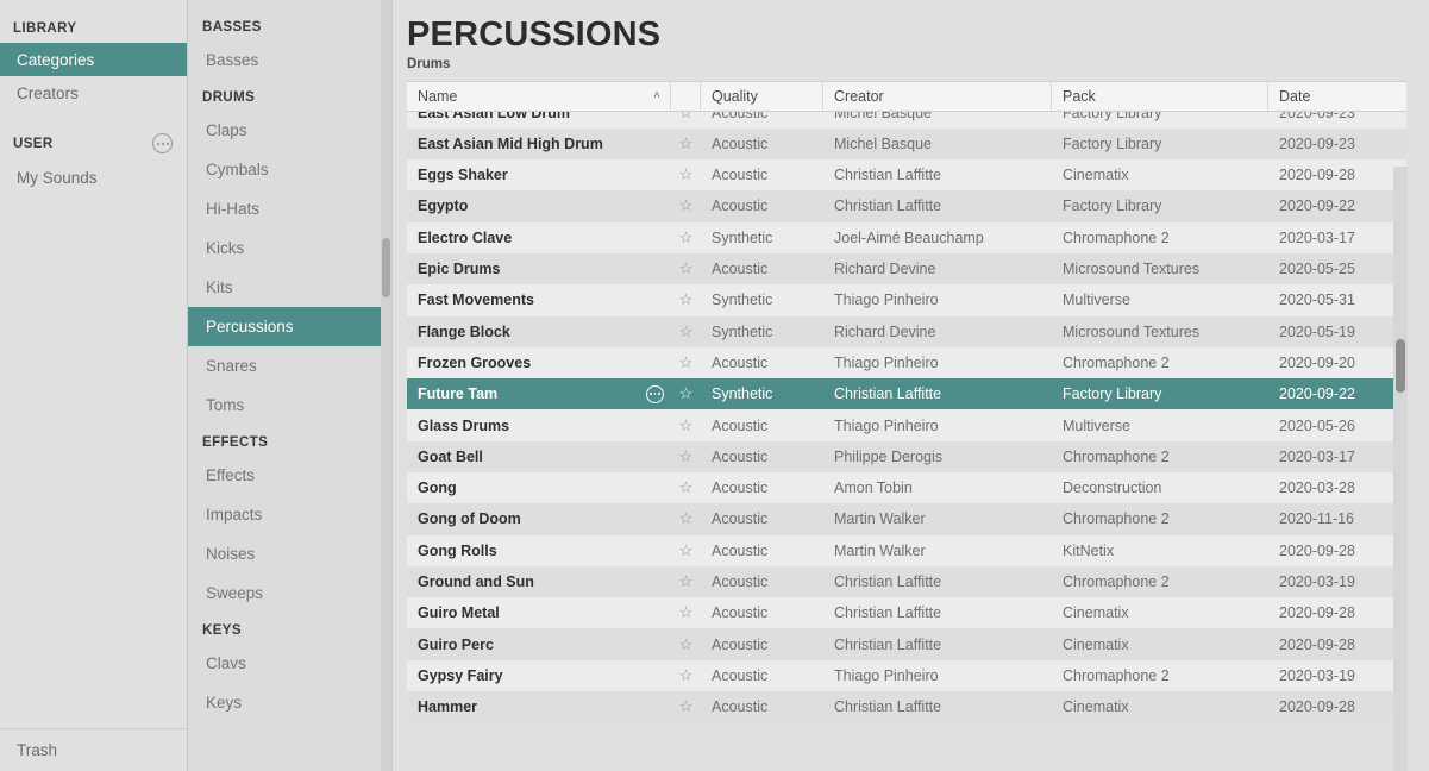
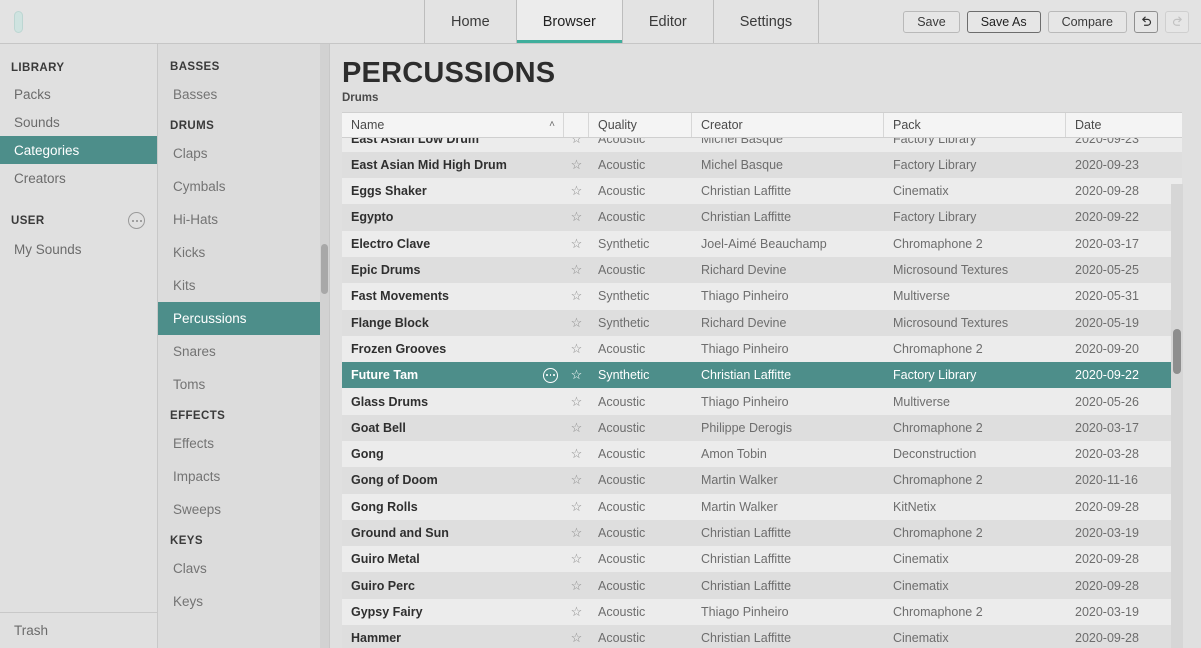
+ Home
+ Browser
+ Editor
+ Settings
+ Save
+ Save As
+ Compare
  LIBRARY
+ Packs
+ Sounds
  Categories
  Creators
  USER
  My Sounds
  Trash
  BASSES
  Basses
  DRUMS
  Claps
  Cymbals
  Hi-Hats
  Kicks
  Kits
  Percussions
  Snares
  Toms
  EFFECTS
  Effects
  Impacts
- Noises
  Sweeps
  KEYS
  Clavs
  Keys
  PERCUSSIONS
  Drums
  Name
  ˄
  Quality
  Creator
  Pack
  Date
  East Asian Low Drum
  Acoustic
  Michel Basque
  Factory Library
  2020-09-23
  East Asian Mid High Drum
  ☆
  Acoustic
  Michel Basque
  Factory Library
  2020-09-23
  Eggs Shaker
  ☆
  Acoustic
  Christian Laffitte
  Cinematix
  2020-09-28
  Egypto
  ☆
  Acoustic
  Christian Laffitte
  Factory Library
  2020-09-22
  Electro Clave
  ☆
  Synthetic
  Joel-Aimé Beauchamp
  Chromaphone 2
  2020-03-17
  Epic Drums
  ☆
  Acoustic
  Richard Devine
  Microsound Textures
  2020-05-25
  Fast Movements
  ☆
  Synthetic
  Thiago Pinheiro
  Multiverse
  2020-05-31
  Flange Block
  ☆
  Synthetic
  Richard Devine
  Microsound Textures
  2020-05-19
  Frozen Grooves
  ☆
  Acoustic
  Thiago Pinheiro
  Chromaphone 2
  2020-09-20
  Future Tam
  ☆
  Synthetic
  Christian Laffitte
  Factory Library
  2020-09-22
  Glass Drums
  ☆
  Acoustic
  Thiago Pinheiro
  Multiverse
  2020-05-26
  Goat Bell
  ☆
  Acoustic
  Philippe Derogis
  Chromaphone 2
  2020-03-17
  Gong
  ☆
  Acoustic
  Amon Tobin
  Deconstruction
  2020-03-28
  Gong of Doom
  ☆
  Acoustic
  Martin Walker
  Chromaphone 2
  2020-11-16
  Gong Rolls
  ☆
  Acoustic
  Martin Walker
  KitNetix
  2020-09-28
  Ground and Sun
  ☆
  Acoustic
  Christian Laffitte
  Chromaphone 2
  2020-03-19
  Guiro Metal
  ☆
  Acoustic
  Christian Laffitte
  Cinematix
  2020-09-28
  Guiro Perc
  ☆
  Acoustic
  Christian Laffitte
  Cinematix
  2020-09-28
  Gypsy Fairy
  ☆
  Acoustic
  Thiago Pinheiro
  Chromaphone 2
  2020-03-19
  Hammer
  ☆
  Acoustic
  Christian Laffitte
  Cinematix
  2020-09-28
